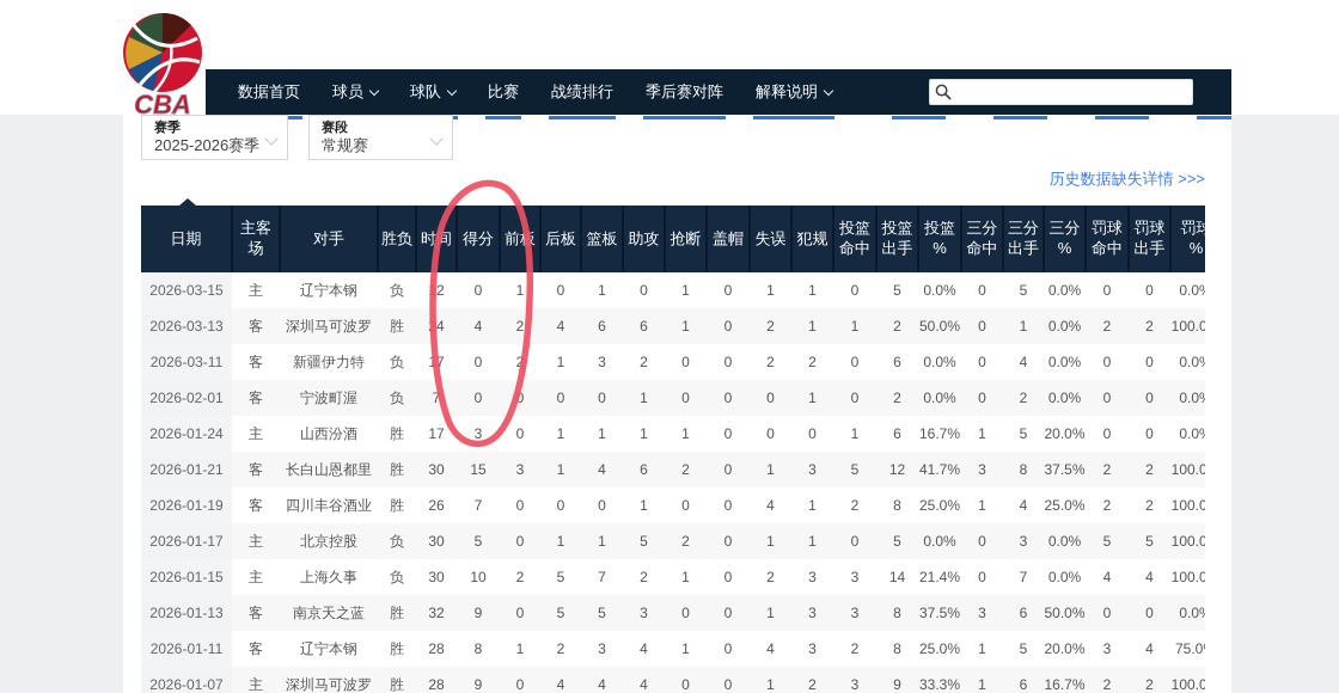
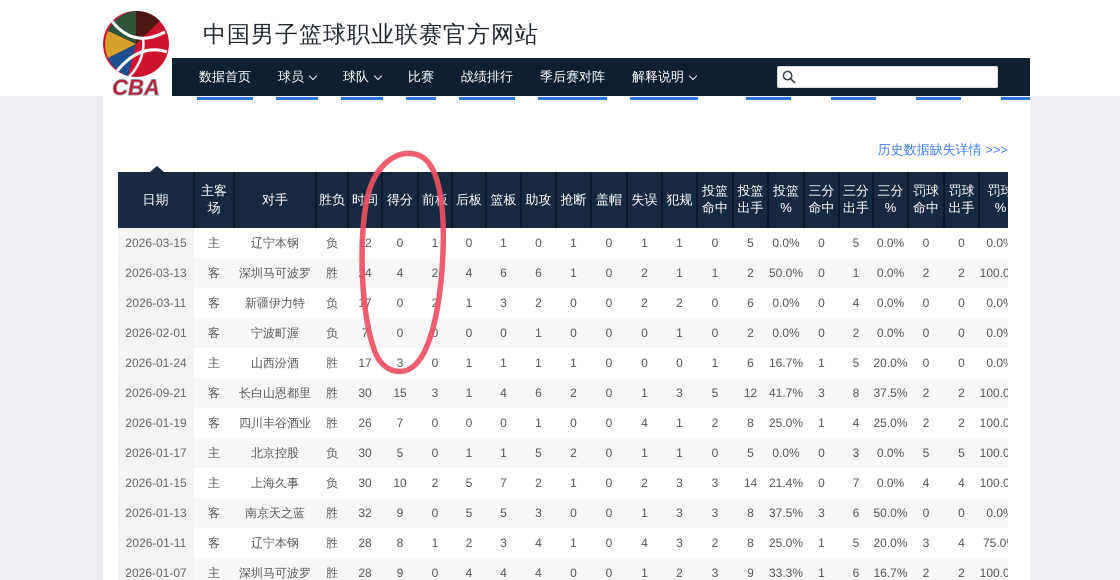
+ 中国男子篮球职业联赛官方网站
  CBA
  数据首页
  球员
  球队
  比赛
  战绩排行
  季后赛对阵
  解释说明
- 赛季
- 2025-2026赛季
- 赛段
- 常规赛
  历史数据缺失详情 >>>
  日期	主客场	对手	胜负	时间	得分	前	后板	篮板	助攻	抢断	盖帽	失误	犯规	投篮 命中	投篮 出手	投篮 %	三分 命中	三分 出手	三分 %	罚球 命中	罚球 出手	罚球 %
  2026-03-15	主	辽宁本钢	负	2	0	1	0	1	0	1	0	1	1	0	5	0.0%	0	5	0.0%	0	0	0.0
  2026-03-13	客	深圳马可波罗	胜	4	4	2	4	6	6	1	0	2	1	1	2	50.0%	0	1	0.0%	2	2	100.0
  2026-03-11	客	新疆伊力特	负	17	0	2	1	3	2	0	0	2	2	0	6	0.0%	0	4	0.0%	0	0	0.0
  2026-02-01	客	宁波町渥	负	7	0	0	0	0	1	0	0	0	1	0	2	0.0%	0	2	0.0%	0	0	0.0
  2026-01-24	主	山西汾酒	胜	17	3	0	1	1	1	1	0	0	0	1	6	16.7%	1	5	20.0%	0	0	0.0
- 2026-01-21	客	长白山恩都里	胜	30	15	3	1	4	6	2	0	1	3	5	12	41.7%	3	8	37.5%	2	2	100.0
+ 2026-09-21	客	长白山恩都里	胜	30	15	3	1	4	6	2	0	1	3	5	12	41.7%	3	8	37.5%	2	2	100.0
  2026-01-19	客	四川丰谷酒业	胜	26	7	0	0	0	1	0	0	4	1	2	8	25.0%	1	4	25.0%	2	2	100.0
  2026-01-17	主	北京控股	负	30	5	0	1	1	5	2	0	1	1	0	5	0.0%	0	3	0.0%	5	5	100.0
  2026-01-15	主	上海久事	负	30	10	2	5	7	2	1	0	2	3	3	14	21.4%	0	7	0.0%	4	4	100.0
  2026-01-13	客	南京天之蓝	胜	32	9	0	5	5	3	0	0	1	3	3	8	37.5%	3	6	50.0%	0	0	0.0
  2026-01-11	客	辽宁本钢	胜	28	8	1	2	3	4	1	0	4	3	2	8	25.0%	1	5	20.0%	3	4	75.0
  2026-01-07	主	深圳马可波罗	胜	28	9	0	4	4	4	0	0	1	2	3	9	33.3%	1	6	16.7%	2	2	100.0
